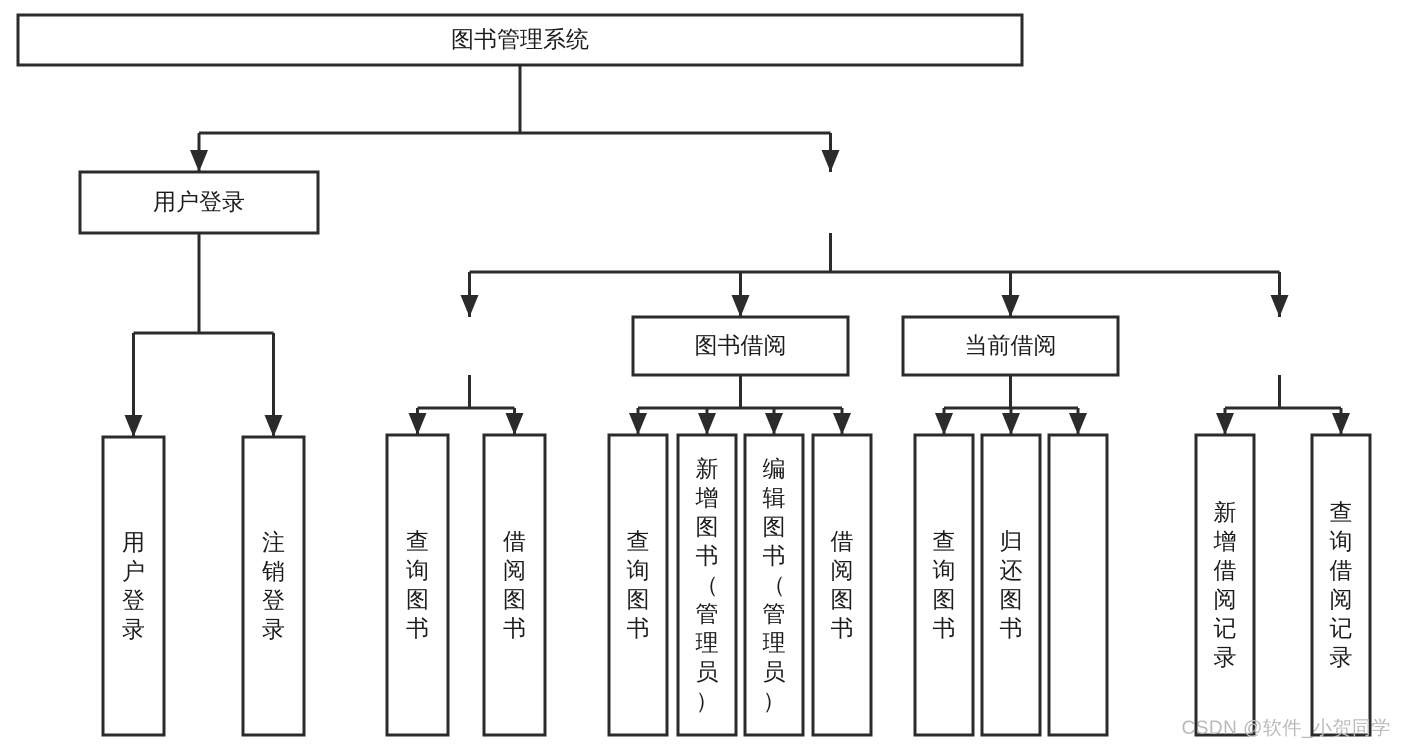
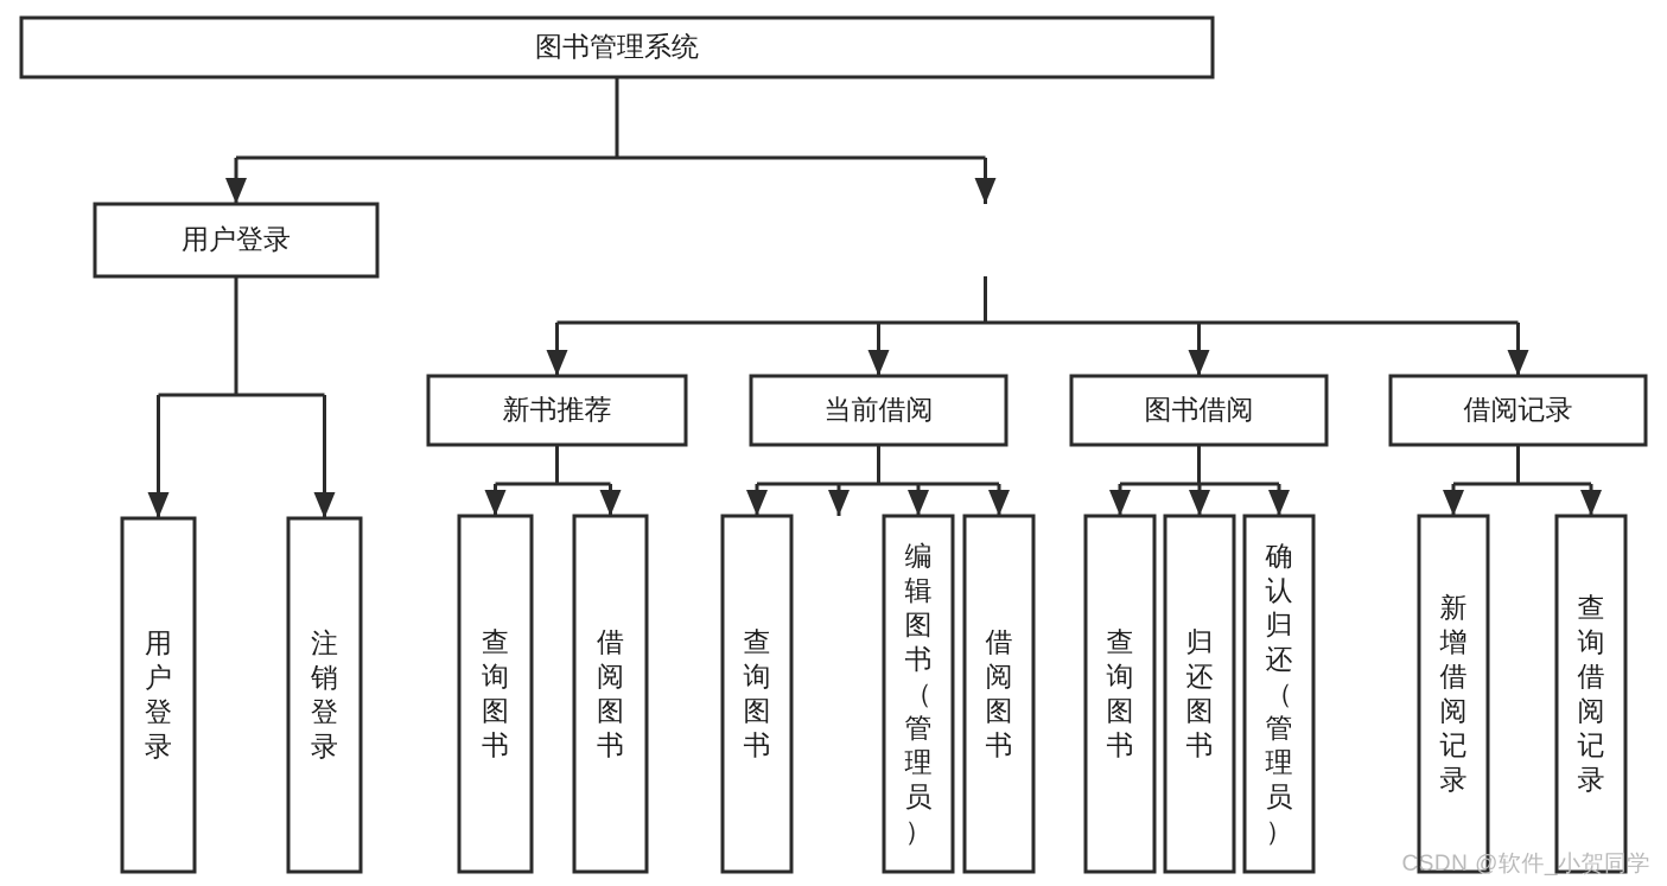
  图书管理系统
  用户登录
  用户登录
  注销登录
+ 新书推荐
  查询图书
  借阅图书
- 图书借阅
+ 当前借阅
  查询图书
- 新增图书（管理员）
  编辑图书（管理员）
  借阅图书
- 当前借阅
+ 图书借阅
  查询图书
  归还图书
+ 确认归还（管理员）
+ 借阅记录
  新增借阅记录
  查询借阅记录
  CSDN @软件_小贺同学
